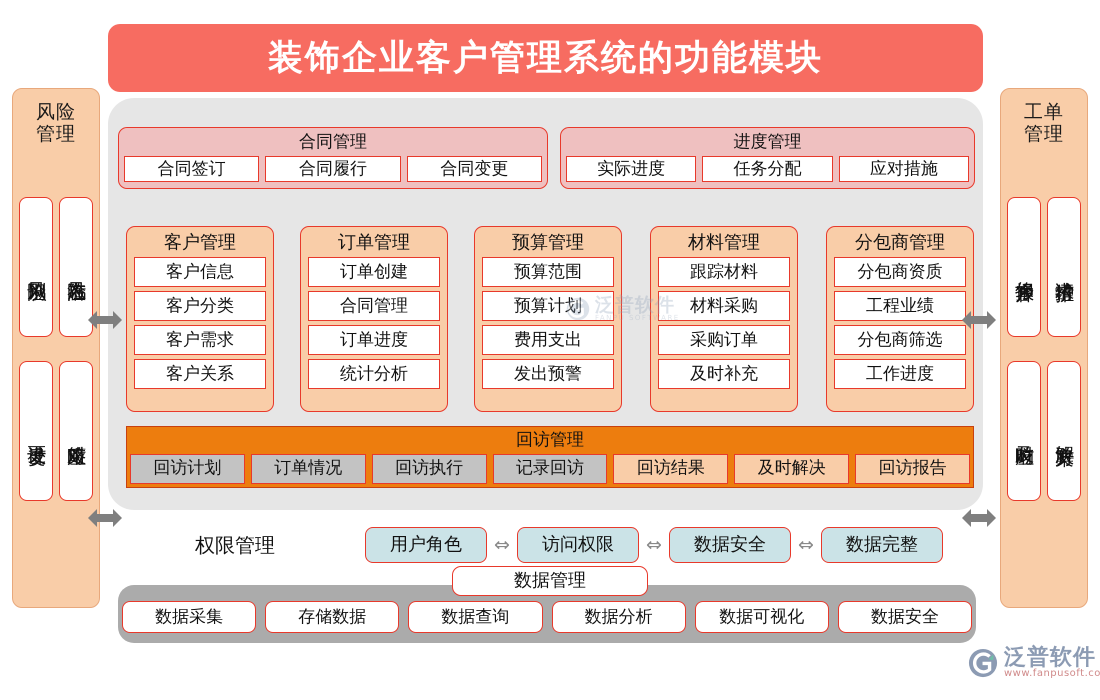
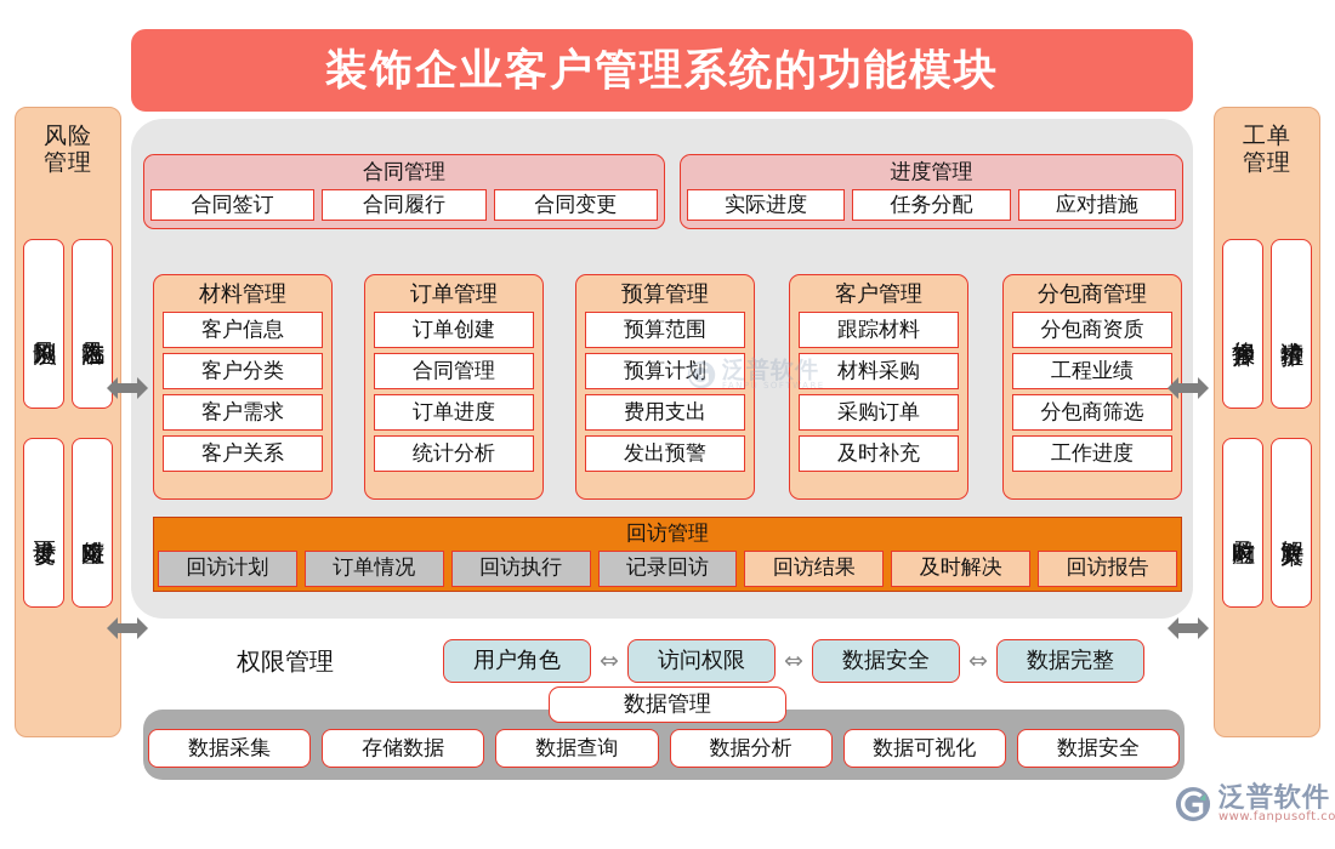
  装饰企业客户管理系统的功能模块
  风险
  管理
  工单
  管理
  合同管理
  合同签订
  合同履行
  合同变更
  进度管理
  实际进度
  任务分配
  应对措施
- 客户管理
+ 材料管理
  客户信息
  客户分类
  客户需求
  客户关系
  订单管理
  订单创建
  合同管理
  订单进度
  统计分析
  预算管理
  预算范围
  预算计划
  费用支出
  发出预警
- 材料管理
+ 客户管理
  跟踪材料
  材料采购
  采购订单
  及时补充
  分包商管理
  分包商资质
  工程业绩
  分包商筛选
  工作进度
  回访管理
  回访计划
  订单情况
  回访执行
  记录回访
  回访结果
  及时解决
  回访报告
  权限管理
  用户角色
  ⇔
  访问权限
  ⇔
  数据安全
  ⇔
  数据完整
  数据管理
  数据采集
  存储数据
  数据查询
  数据分析
  数据可视化
  数据安全
  泛普软件
  FANPU SOFTWARE
  泛普软件
  www.fanpusoft.co
